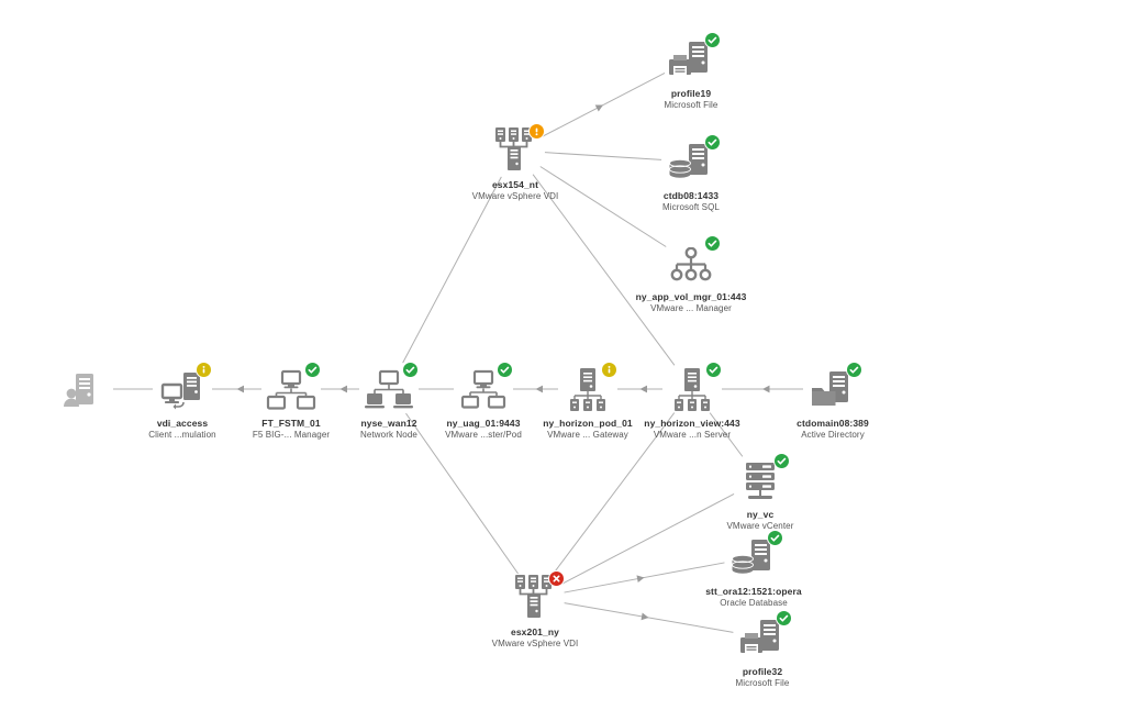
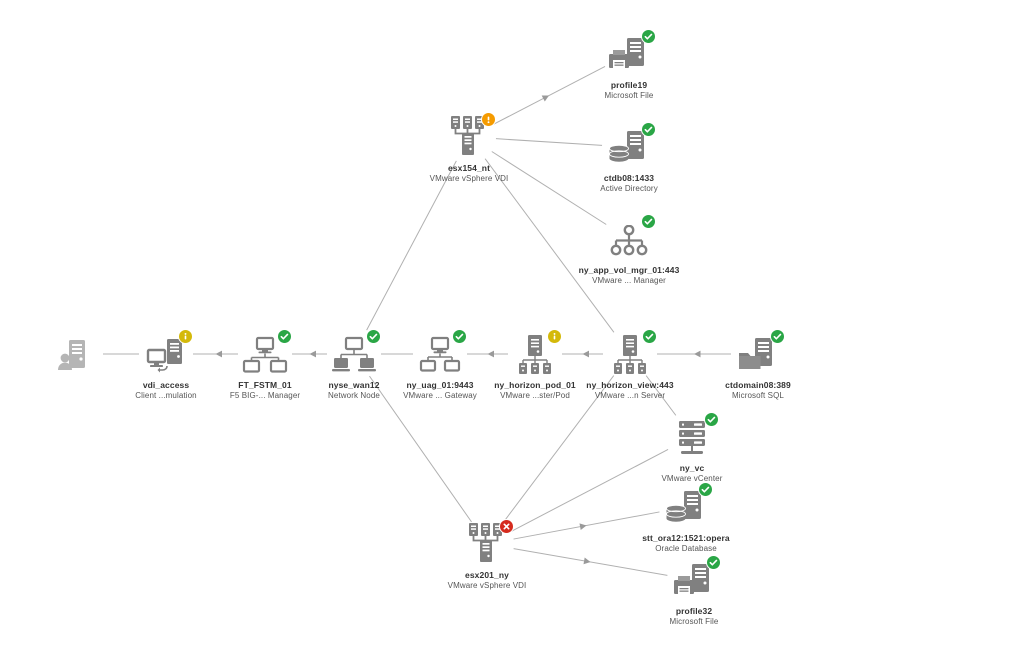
  vdi_access
  Client ...mulation
  FT_FSTM_01
  F5 BIG-... Manager
  nyse_wan12
  Network Node
  ny_uag_01:9443
- VMware ...ster/Pod
+ VMware ... Gateway
  ny_horizon_pod_01
- VMware ... Gateway
+ VMware ...ster/Pod
  ny_horizon_view:443
  VMware ...n Server
  ctdomain08:389
- Active Directory
+ Microsoft SQL
  esx154_nt
  VMware vSphere VDI
  profile19
  Microsoft File
  ctdb08:1433
- Microsoft SQL
+ Active Directory
  ny_app_vol_mgr_01:443
  VMware ... Manager
  esx201_ny
  VMware vSphere VDI
  ny_vc
  VMware vCenter
  stt_ora12:1521:opera
  Oracle Database
  profile32
  Microsoft File
